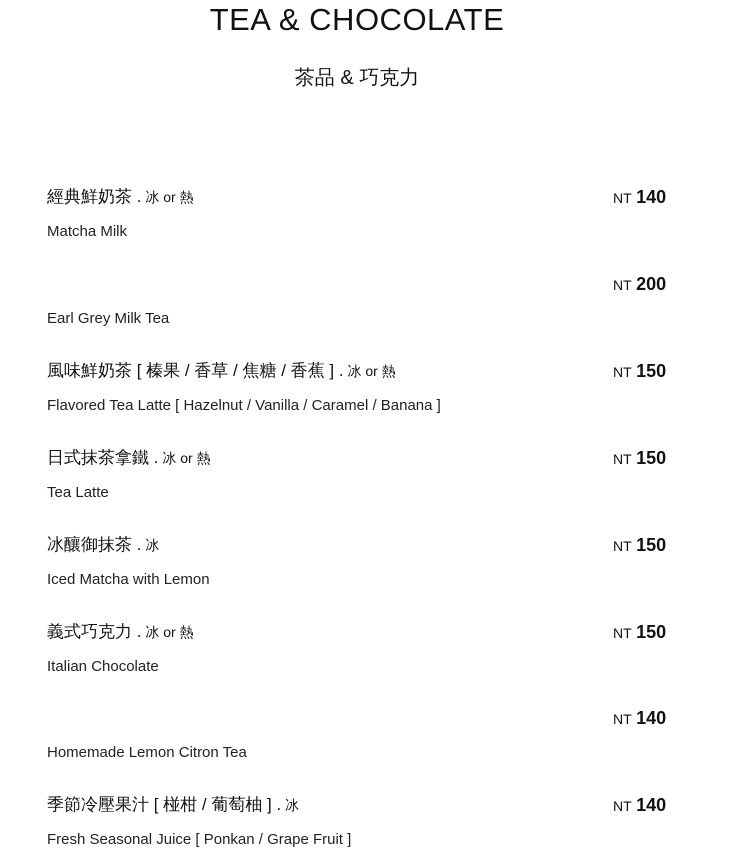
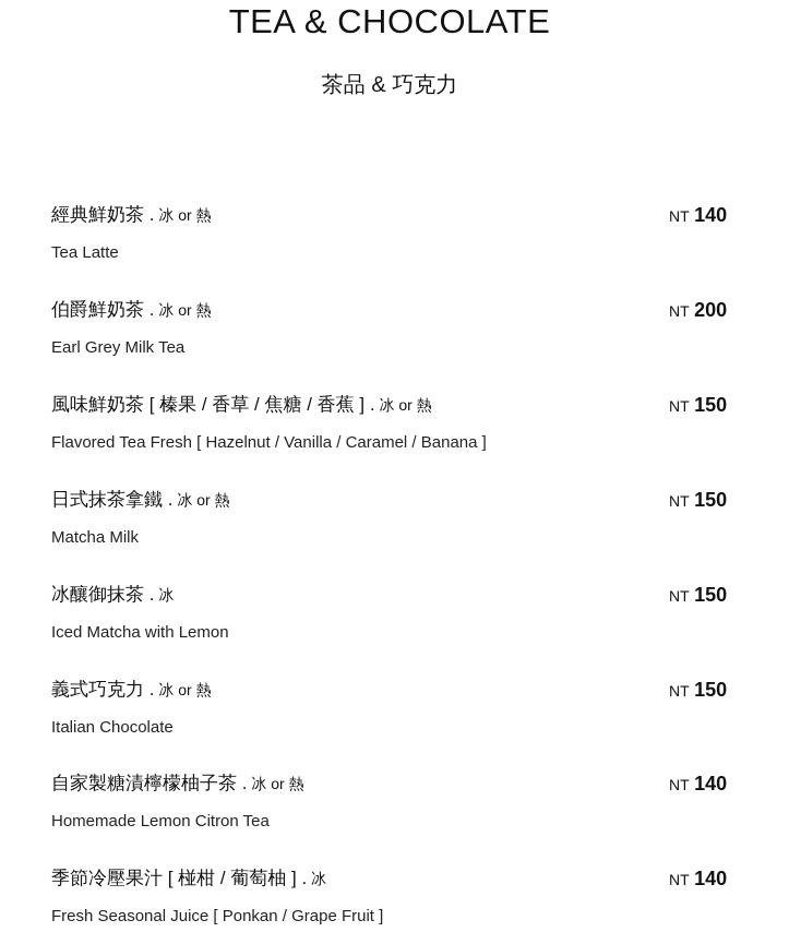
  TEA & CHOCOLATE
  茶品 & 巧克力
  經典鮮奶茶 . 冰 or 熱
- Matcha Milk
+ Tea Latte
  NT 140
+ 伯爵鮮奶茶 . 冰 or 熱
  Earl Grey Milk Tea
  NT 200
  風味鮮奶茶 [ 榛果 / 香草 / 焦糖 / 香蕉 ] . 冰 or 熱
- Flavored Tea Latte [ Hazelnut / Vanilla / Caramel / Banana ]
+ Flavored Tea Fresh [ Hazelnut / Vanilla / Caramel / Banana ]
  NT 150
  日式抹茶拿鐵 . 冰 or 熱
- Tea Latte
+ Matcha Milk
  NT 150
  冰釀御抹茶 . 冰
  Iced Matcha with Lemon
  NT 150
  義式巧克力 . 冰 or 熱
  Italian Chocolate
  NT 150
+ 自家製糖漬檸檬柚子茶 . 冰 or 熱
  Homemade Lemon Citron Tea
  NT 140
  季節冷壓果汁 [ 椪柑 / 葡萄柚 ] . 冰
  Fresh Seasonal Juice [ Ponkan / Grape Fruit ]
  NT 140
